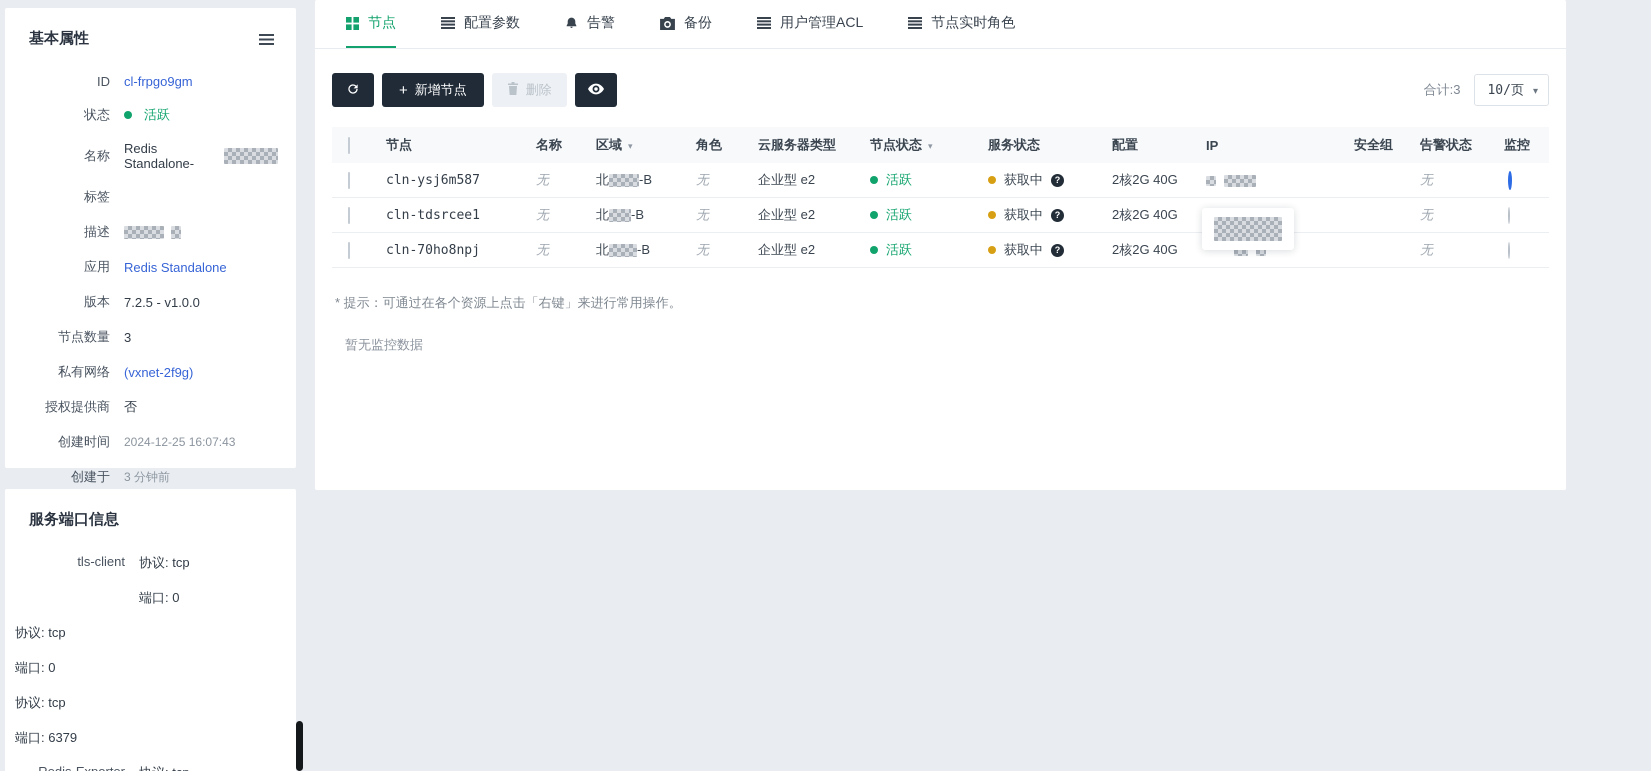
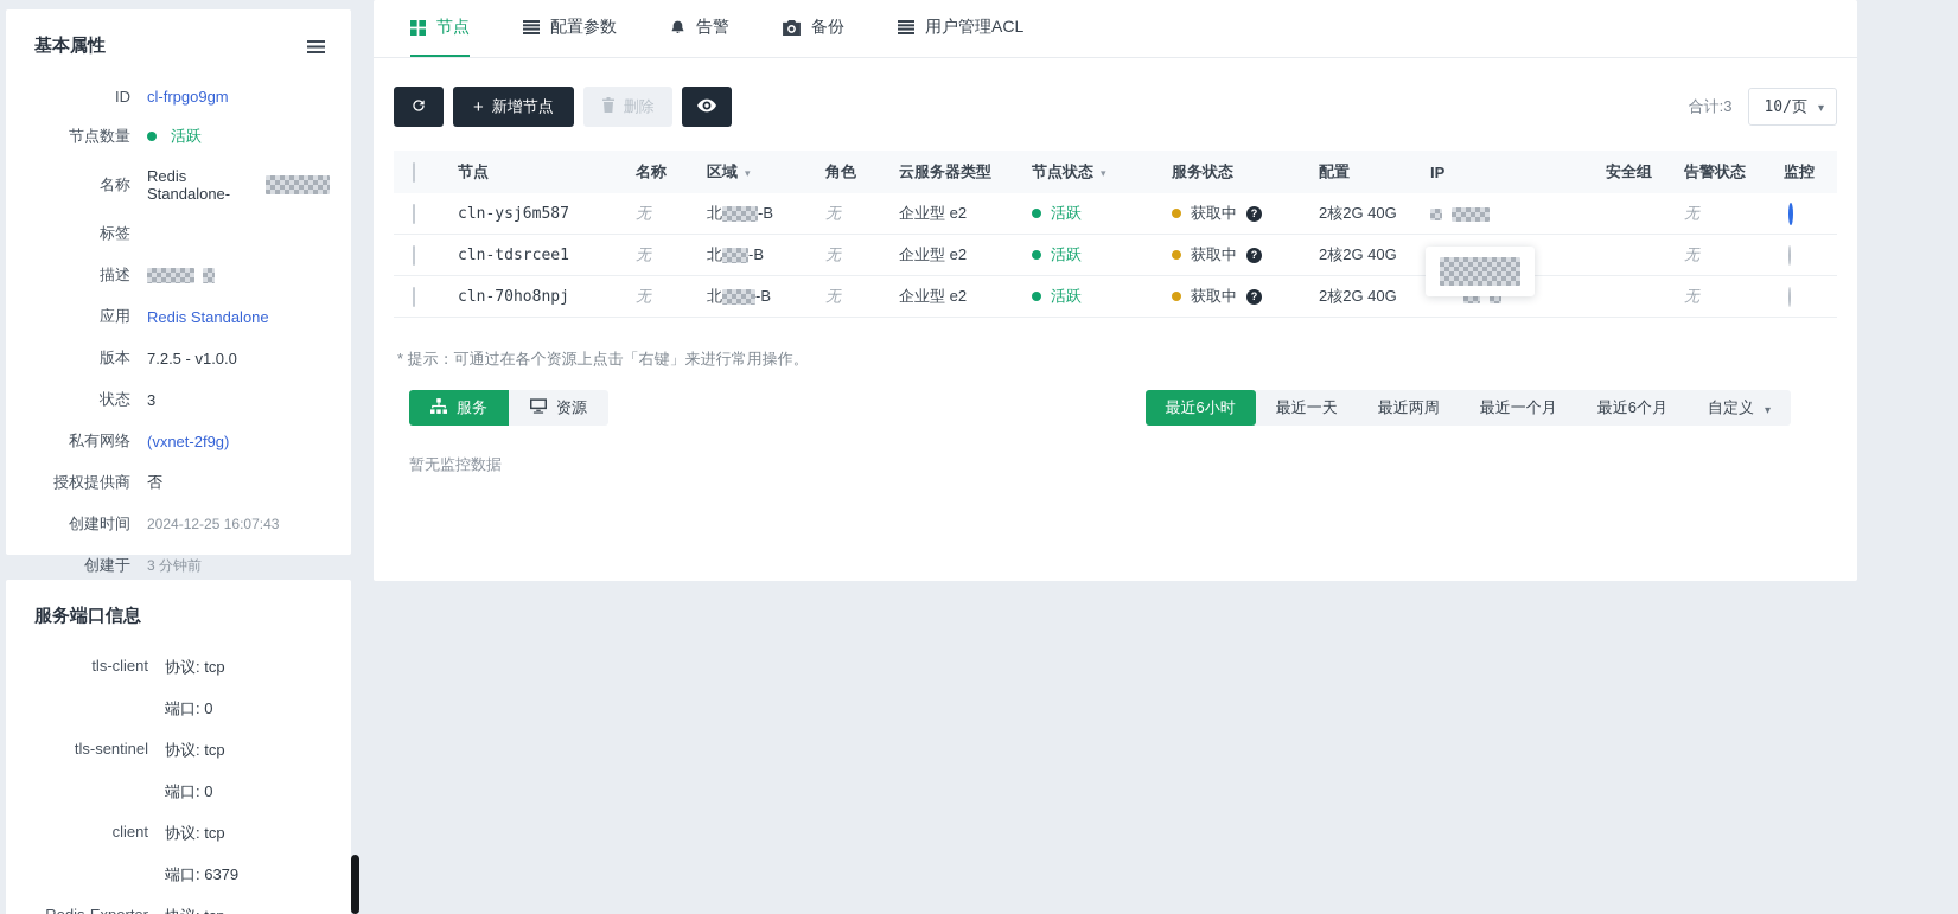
  基本属性
  ID
  cl-frpgo9gm
- 状态
+ 节点数量
  活跃
  名称
  Redis Standalone-
  标签
  描述
  应用
  Redis Standalone
  版本
  7.2.5 - v1.0.0
- 节点数量
+ 状态
  3
  私有网络
  (vxnet-2f9g)
  授权提供商
  否
  创建时间
  2024-12-25 16:07:43
  创建于
  3 分钟前
  服务端口信息
  tls-client
  协议: tcp
  端口: 0
+ tls-sentinel
  协议: tcp
  端口: 0
+ client
  协议: tcp
  端口: 6379
  节点
  配置参数
  告警
  备份
  用户管理ACL
- 节点实时角色
  新增节点
  删除
  合计:3
  10/页
  节点
  名称
  区域
  角色
  云服务器类型
  节点状态
  服务状态
  配置
  IP
  安全组
  告警状态
  监控
  cln-ysj6m587
  无
  北 -B
  无
  企业型 e2
  活跃
  获取中
  2核2G 40G
  无
  cln-tdsrcee1
  无
  北 -B
  无
  企业型 e2
  活跃
  获取中
  2核2G 40G
  无
  cln-70ho8npj
  无
  北 -B
  无
  企业型 e2
  活跃
  获取中
  2核2G 40G
  无
  * 提示：可通过在各个资源上点击「右键」来进行常用操作。
+ 服务
+ 资源
+ 最近6小时
+ 最近一天
+ 最近两周
+ 最近一个月
+ 最近6个月
+ 自定义
  暂无监控数据
